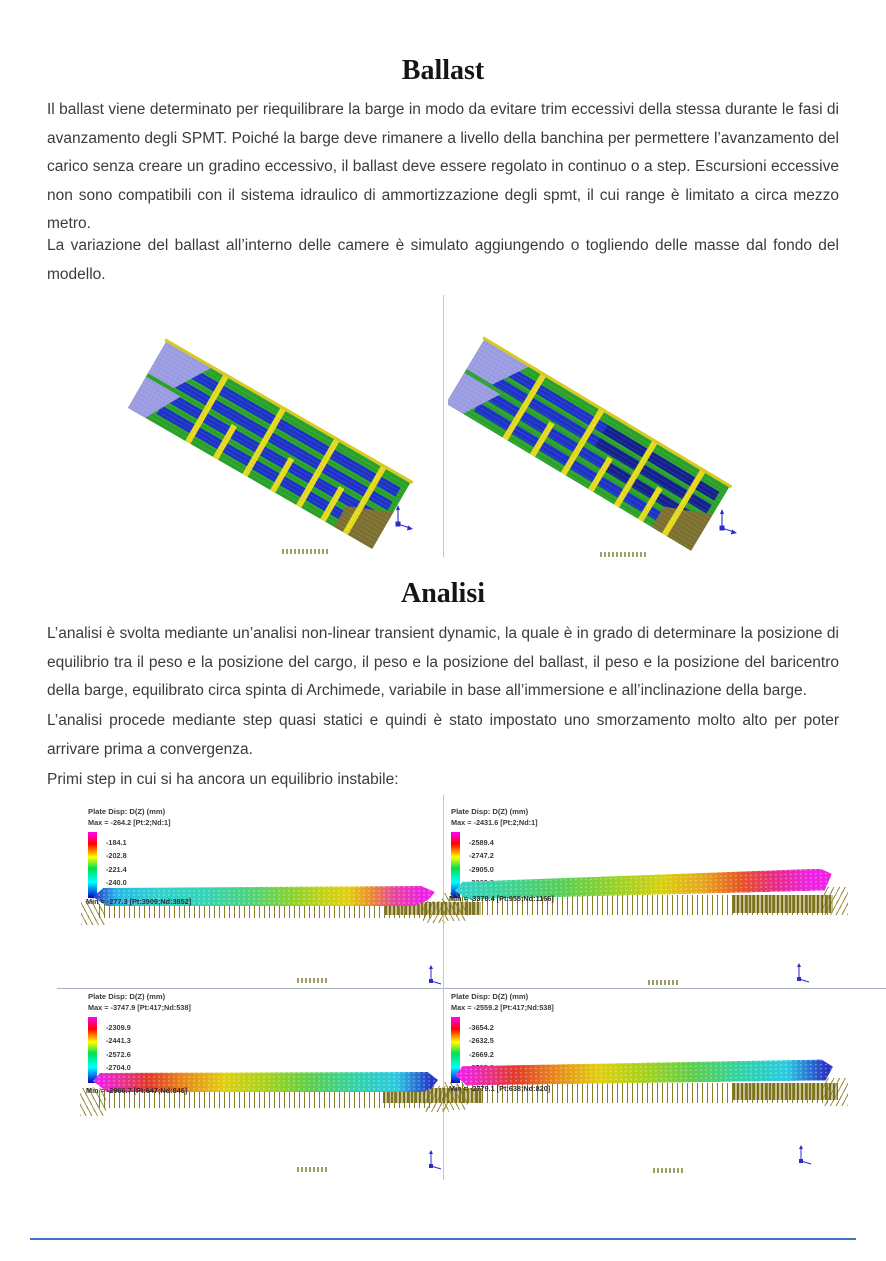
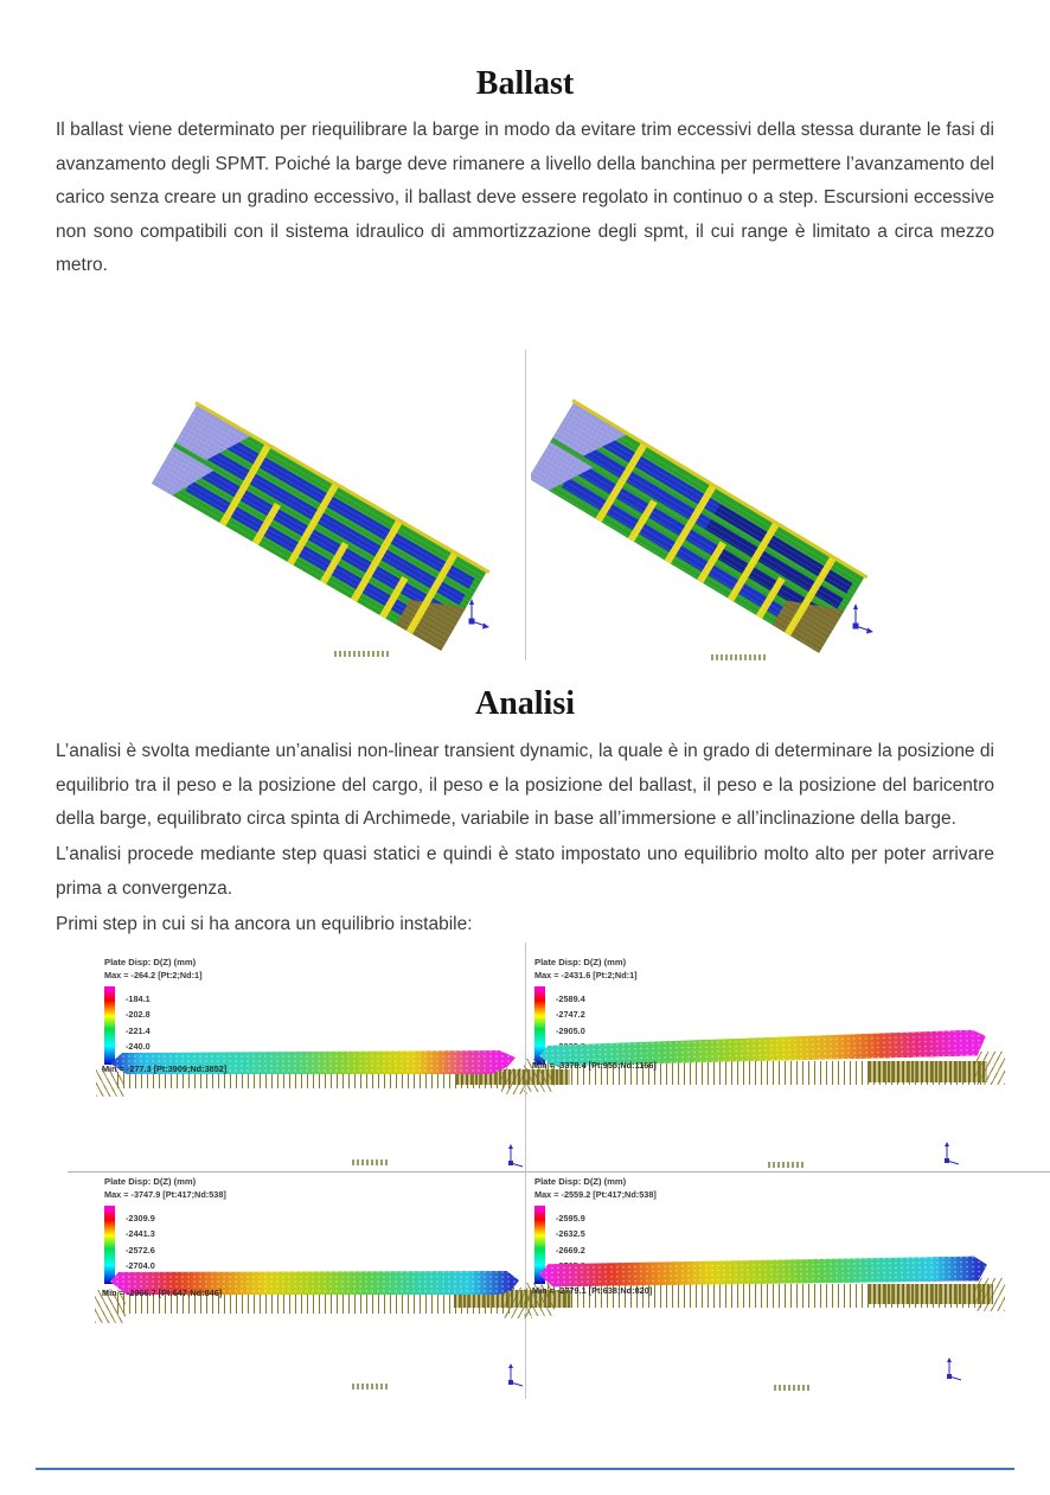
  Ballast
  Il ballast viene determinato per riequilibrare la barge in modo da evitare trim eccessivi della stessa durante le fasi di avanzamento degli SPMT. Poiché la barge deve rimanere a livello della banchina per permettere l’avanzamento del carico senza creare un gradino eccessivo, il ballast deve essere regolato in continuo o a step. Escursioni eccessive non sono compatibili con il sistema idraulico di ammortizzazione degli spmt, il cui range è limitato a circa mezzo metro.
- La variazione del ballast all’interno delle camere è simulato aggiungendo o togliendo delle masse dal fondo del modello.
  Analisi
  L’analisi è svolta mediante un’analisi non-linear transient dynamic, la quale è in grado di determinare la posizione di equilibrio tra il peso e la posizione del cargo, il peso e la posizione del ballast, il peso e la posizione del baricentro della barge, equilibrato circa spinta di Archimede, variabile in base all’immersione e all’inclinazione della barge.
- L’analisi procede mediante step quasi statici e quindi è stato impostato uno smorzamento molto alto per poter arrivare prima a convergenza.
+ L’analisi procede mediante step quasi statici e quindi è stato impostato uno equilibrio molto alto per poter arrivare prima a convergenza.
  Primi step in cui si ha ancora un equilibrio instabile:
  Plate Disp: D(Z) (mm)
  Max = -264.2 [Pt:2;Nd:1]
  -184.1
  -202.8
  -221.4
  -240.0
  Min = -277.3 [Pt:3909;Nd:3852]
  Plate Disp: D(Z) (mm)
  Max = -2431.6 [Pt:2;Nd:1]
  -2589.4
  -2747.2
  -2905.0
  Min = -3378.4 [Pt:955;Nd:1166]
  Plate Disp: D(Z) (mm)
  Max = -3747.9 [Pt:417;Nd:538]
  -2309.9
  -2441.3
  -2572.6
  -2704.0
  Min = -2966.7 [Pt:647;Nd:846]
  Plate Disp: D(Z) (mm)
  Max = -2559.2 [Pt:417;Nd:538]
- -3654.2
+ -2595.9
  -2632.5
  -2669.2
  Min = -2779.1 [Pt:638;Nd:820]
